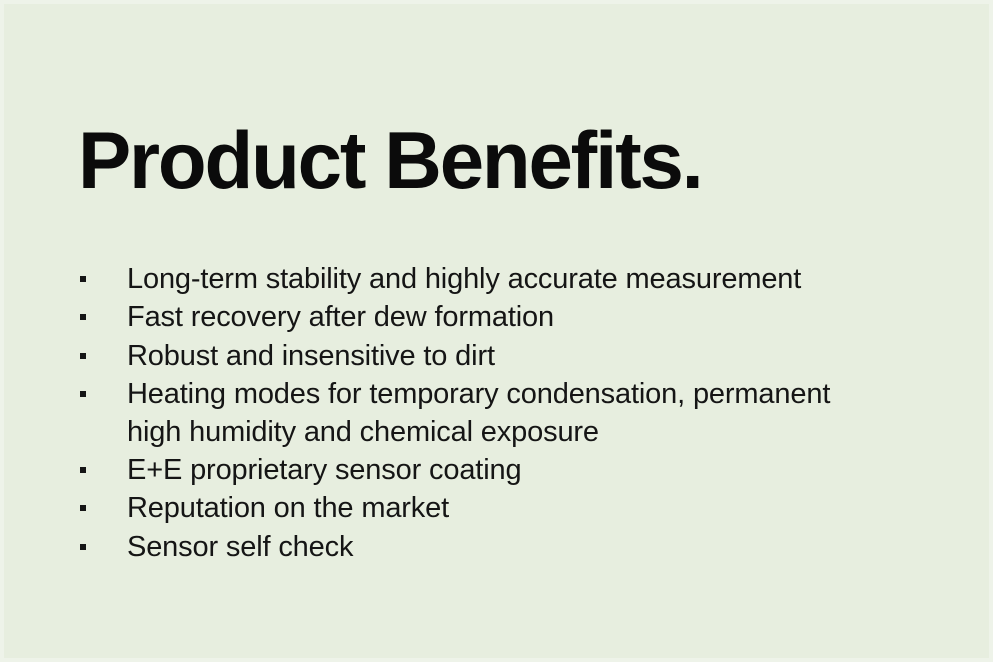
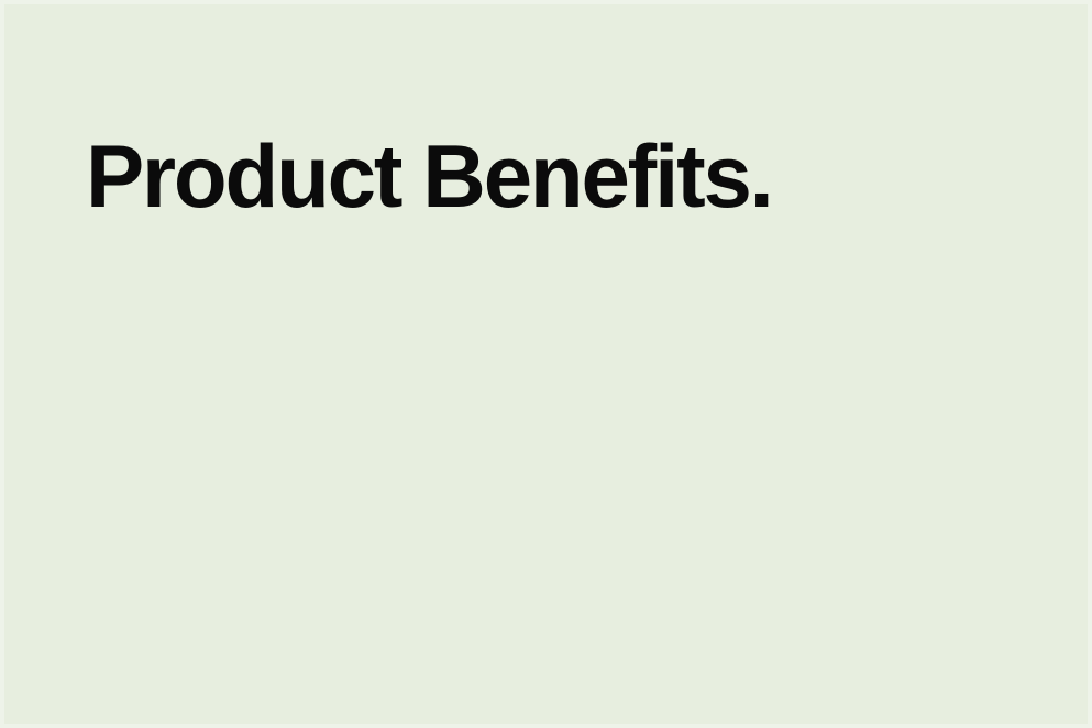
  Product Benefits.
- Long-term stability and highly accurate measurement
- Fast recovery after dew formation
- Robust and insensitive to dirt
- Heating modes for temporary condensation, permanent
- high humidity and chemical exposure
- E+E proprietary sensor coating
- Reputation on the market
- Sensor self check
